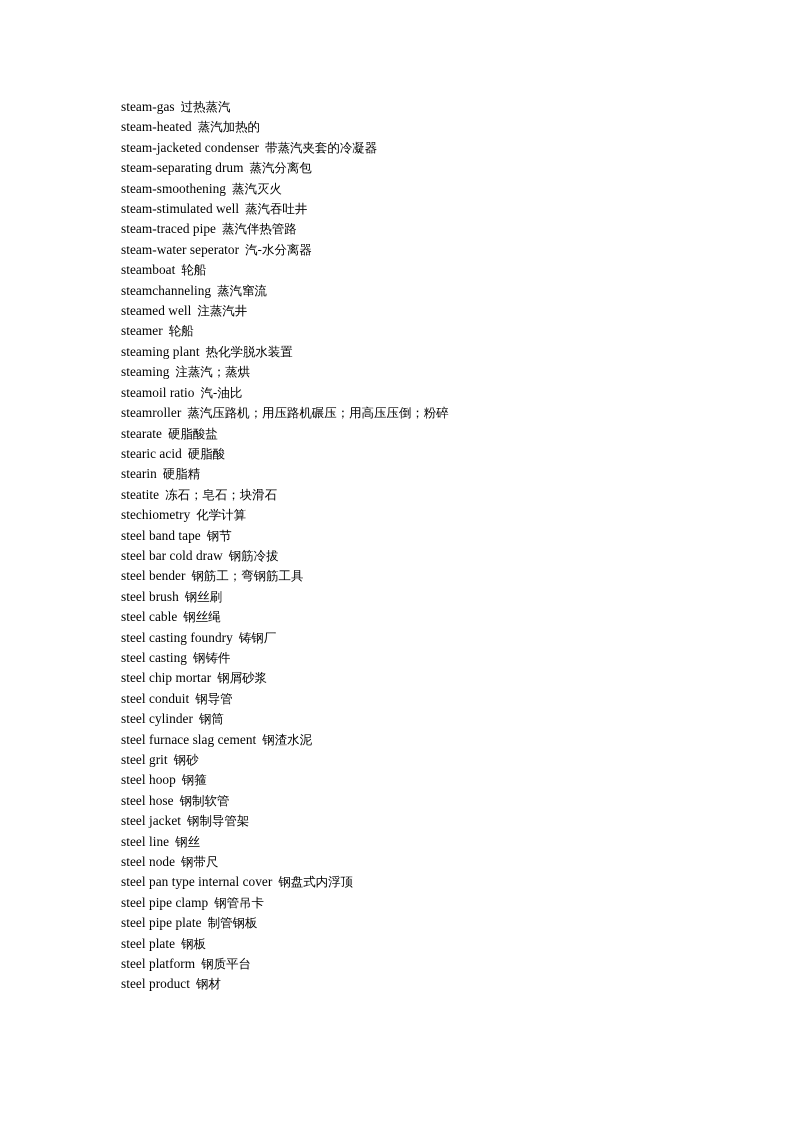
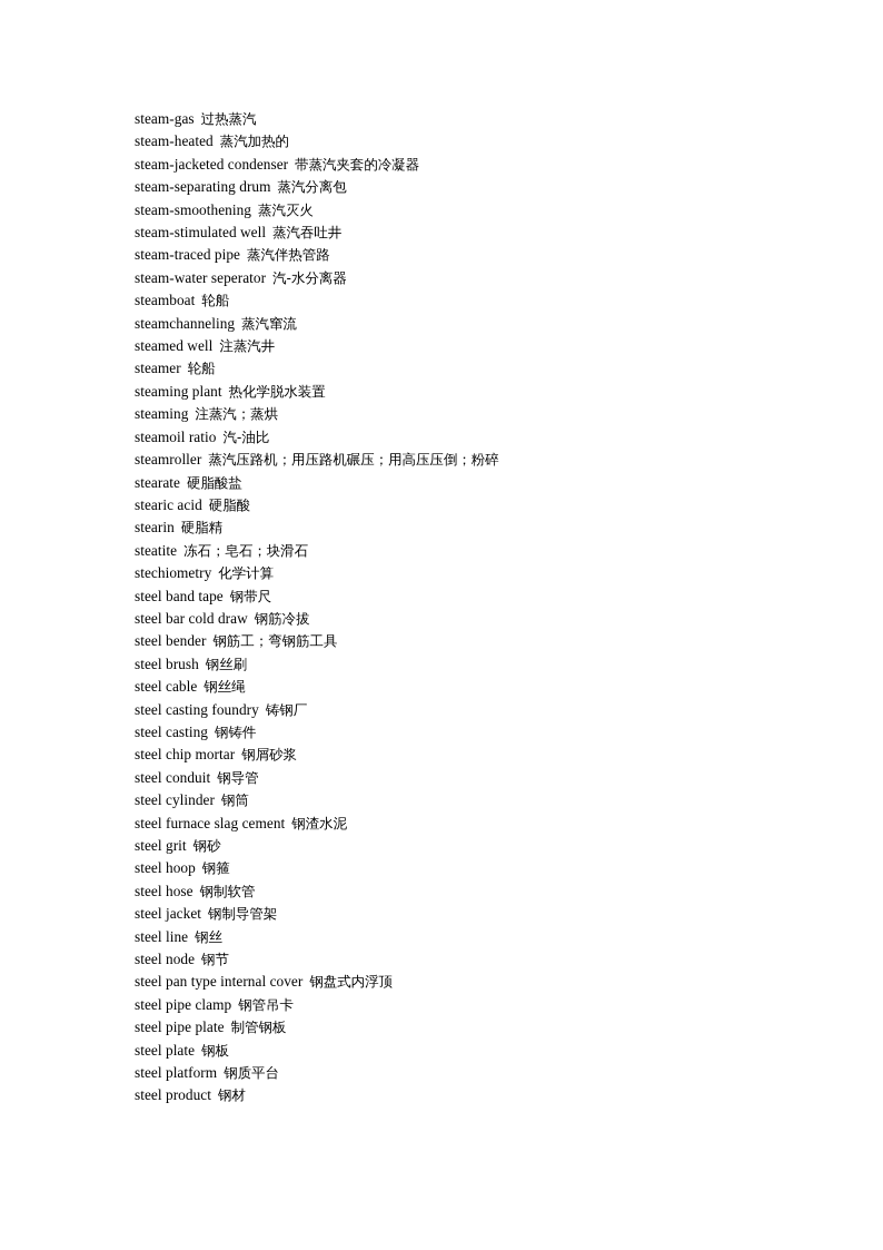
  steam-gas 过热蒸汽
  steam-heated 蒸汽加热的
  steam-jacketed condenser 带蒸汽夹套的冷凝器
  steam-separating drum 蒸汽分离包
  steam-smoothening 蒸汽灭火
  steam-stimulated well 蒸汽吞吐井
  steam-traced pipe 蒸汽伴热管路
  steam-water seperator 汽-水分离器
  steamboat 轮船
  steamchanneling 蒸汽窜流
  steamed well 注蒸汽井
  steamer 轮船
  steaming plant 热化学脱水装置
  steaming 注蒸汽；蒸烘
  steamoil ratio 汽-油比
  steamroller 蒸汽压路机；用压路机碾压；用高压压倒；粉碎
  stearate 硬脂酸盐
  stearic acid 硬脂酸
  stearin 硬脂精
  steatite 冻石；皂石；块滑石
  stechiometry 化学计算
- steel band tape 钢节
+ steel band tape 钢带尺
  steel bar cold draw 钢筋冷拔
  steel bender 钢筋工；弯钢筋工具
  steel brush 钢丝刷
  steel cable 钢丝绳
  steel casting foundry 铸钢厂
  steel casting 钢铸件
  steel chip mortar 钢屑砂浆
  steel conduit 钢导管
  steel cylinder 钢筒
  steel furnace slag cement 钢渣水泥
  steel grit 钢砂
  steel hoop 钢箍
  steel hose 钢制软管
  steel jacket 钢制导管架
  steel line 钢丝
- steel node 钢带尺
+ steel node 钢节
  steel pan type internal cover 钢盘式内浮顶
  steel pipe clamp 钢管吊卡
  steel pipe plate 制管钢板
  steel plate 钢板
  steel platform 钢质平台
  steel product 钢材
